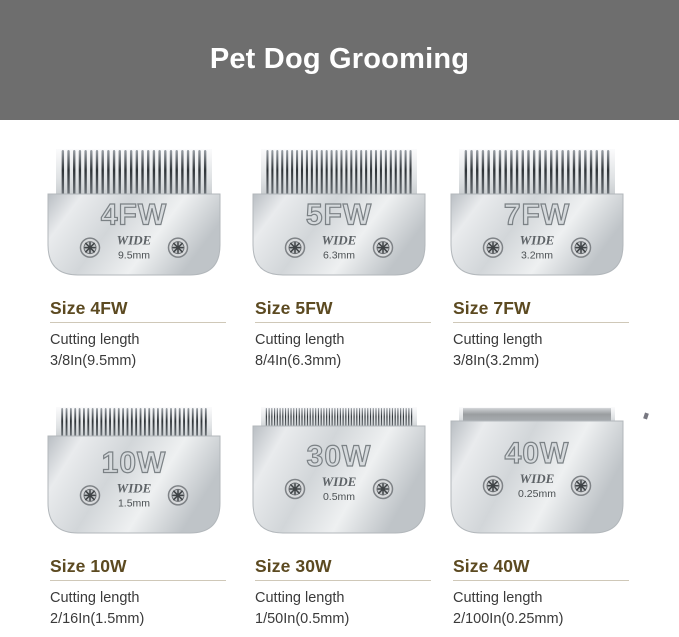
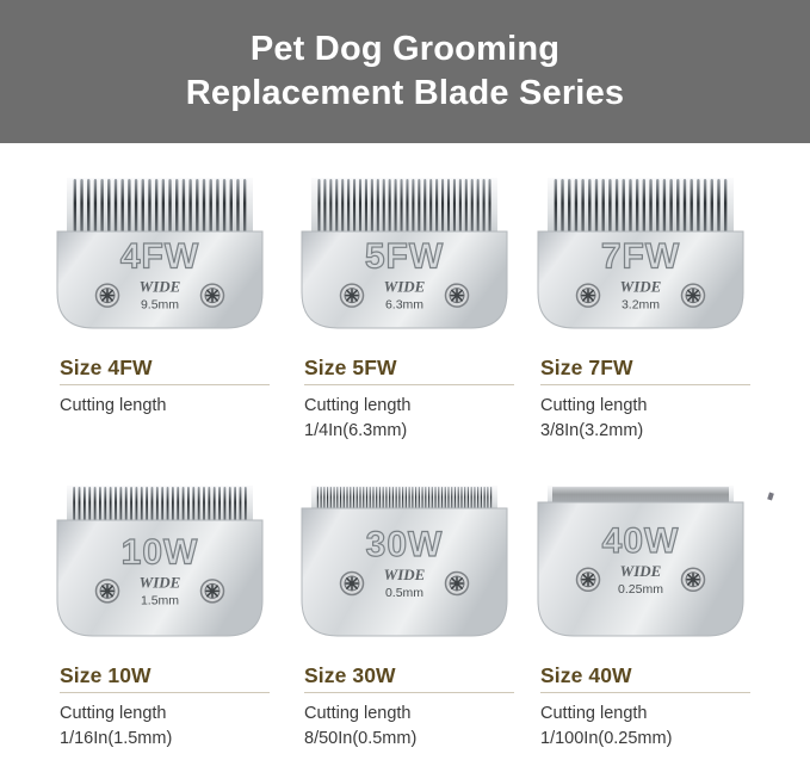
  Pet Dog Grooming
+ Replacement Blade Series
  4FW
  WIDE
  9.5mm
  Size 4FW
  Cutting length
- 3/8In(9.5mm)
  5FW
  WIDE
  6.3mm
  Size 5FW
  Cutting length
- 8/4In(6.3mm)
+ 1/4In(6.3mm)
  7FW
  WIDE
  3.2mm
  Size 7FW
  Cutting length
  3/8In(3.2mm)
  10W
  WIDE
  1.5mm
  Size 10W
  Cutting length
- 2/16In(1.5mm)
+ 1/16In(1.5mm)
  30W
  WIDE
  0.5mm
  Size 30W
  Cutting length
- 1/50In(0.5mm)
+ 8/50In(0.5mm)
  40W
  WIDE
  0.25mm
  Size 40W
  Cutting length
- 2/100In(0.25mm)
+ 1/100In(0.25mm)
